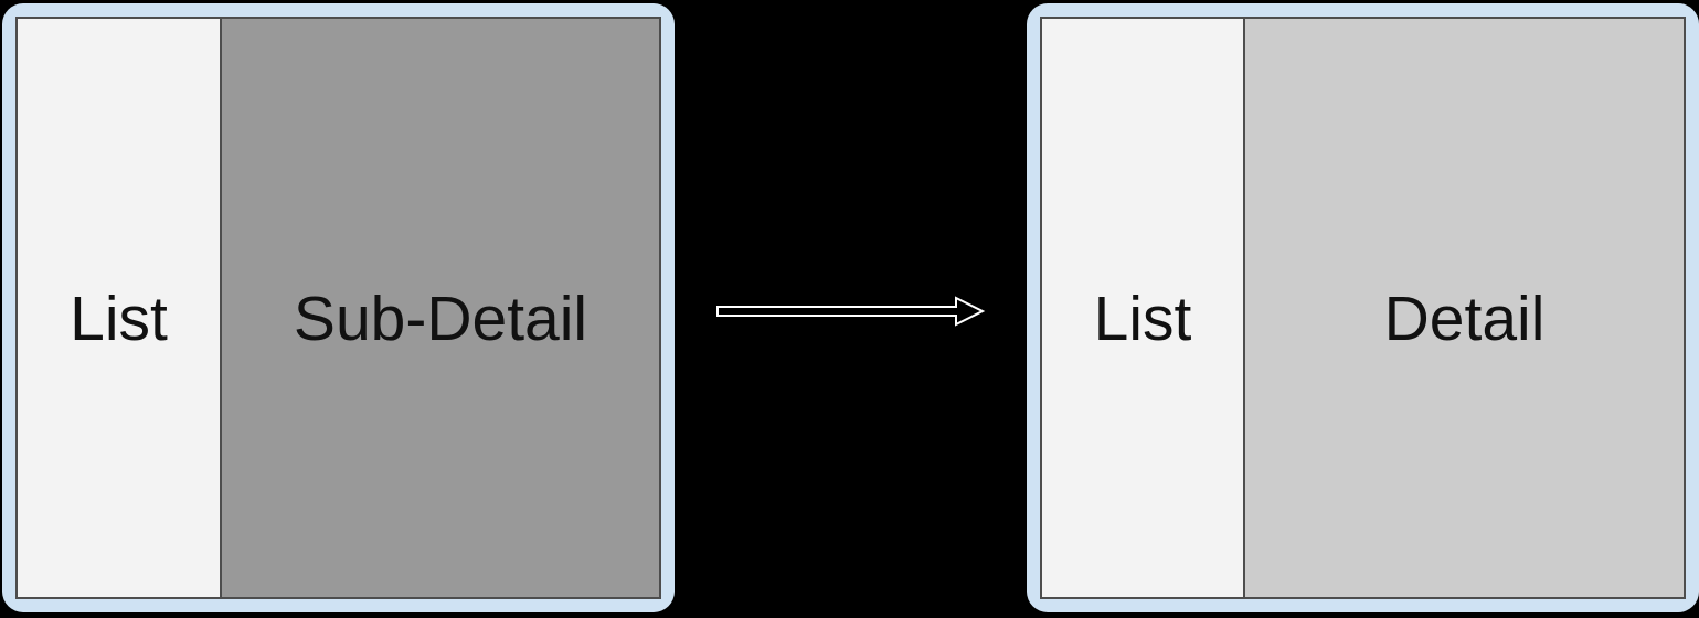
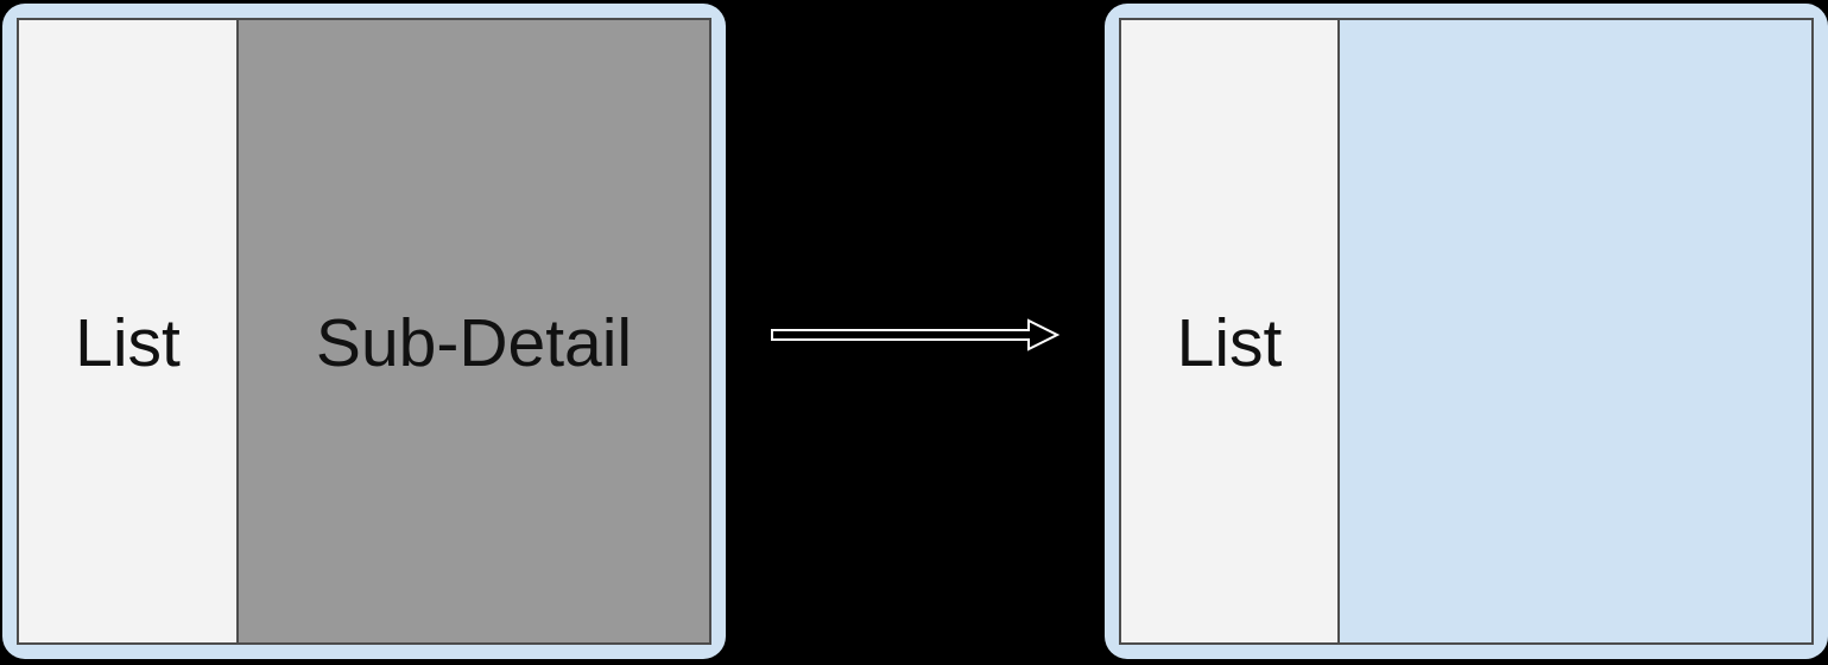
  List
  Sub-Detail
  List
- Detail
